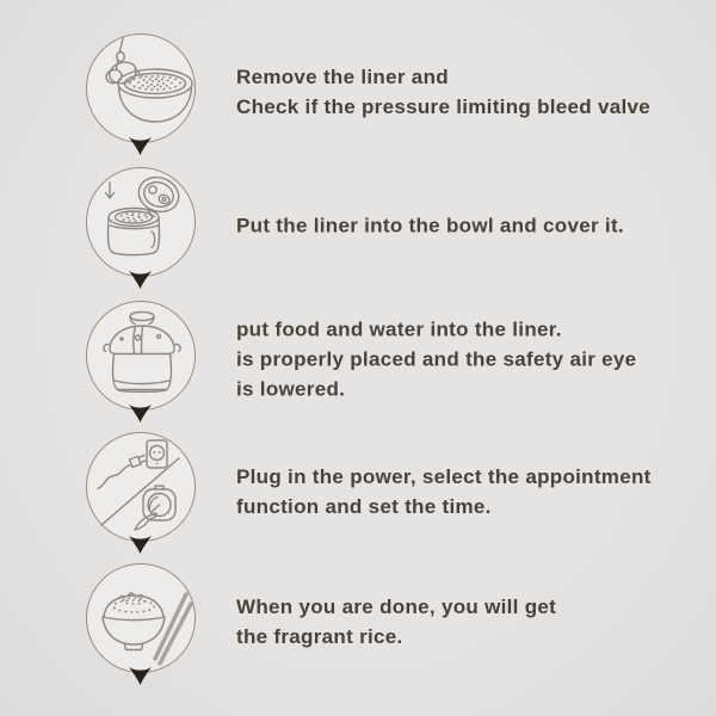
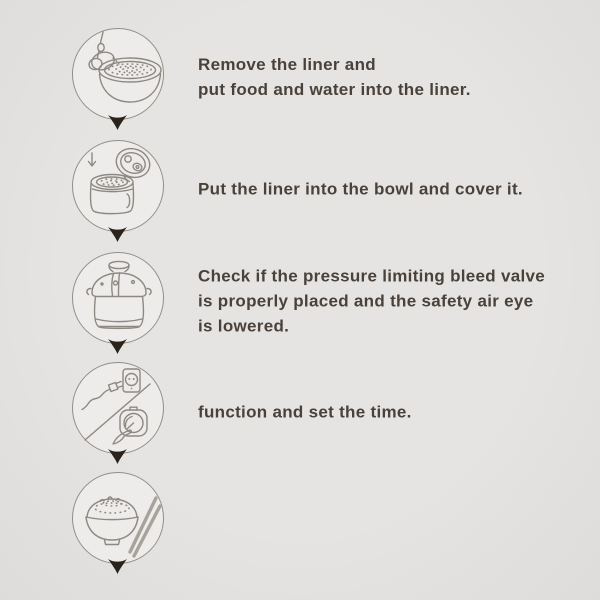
  Remove the liner and
- Check if the pressure limiting bleed valve
+ put food and water into the liner.
  Put the liner into the bowl and cover it.
- put food and water into the liner.
+ Check if the pressure limiting bleed valve
  is properly placed and the safety air eye
  is lowered.
- Plug in the power, select the appointment
  function and set the time.
- When you are done, you will get
- the fragrant rice.
